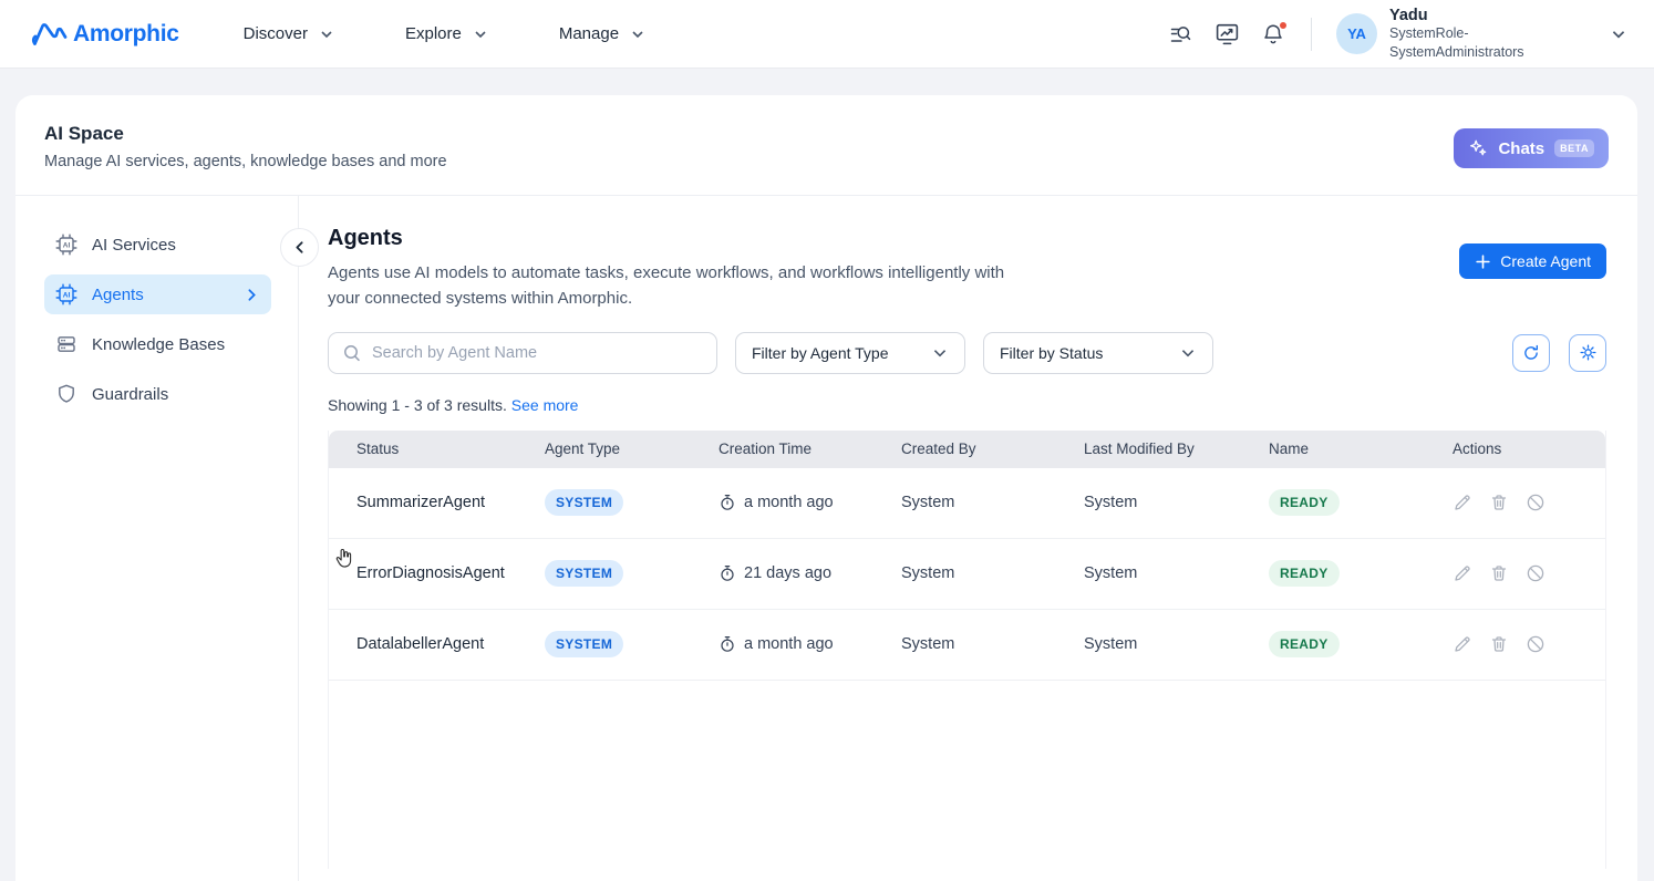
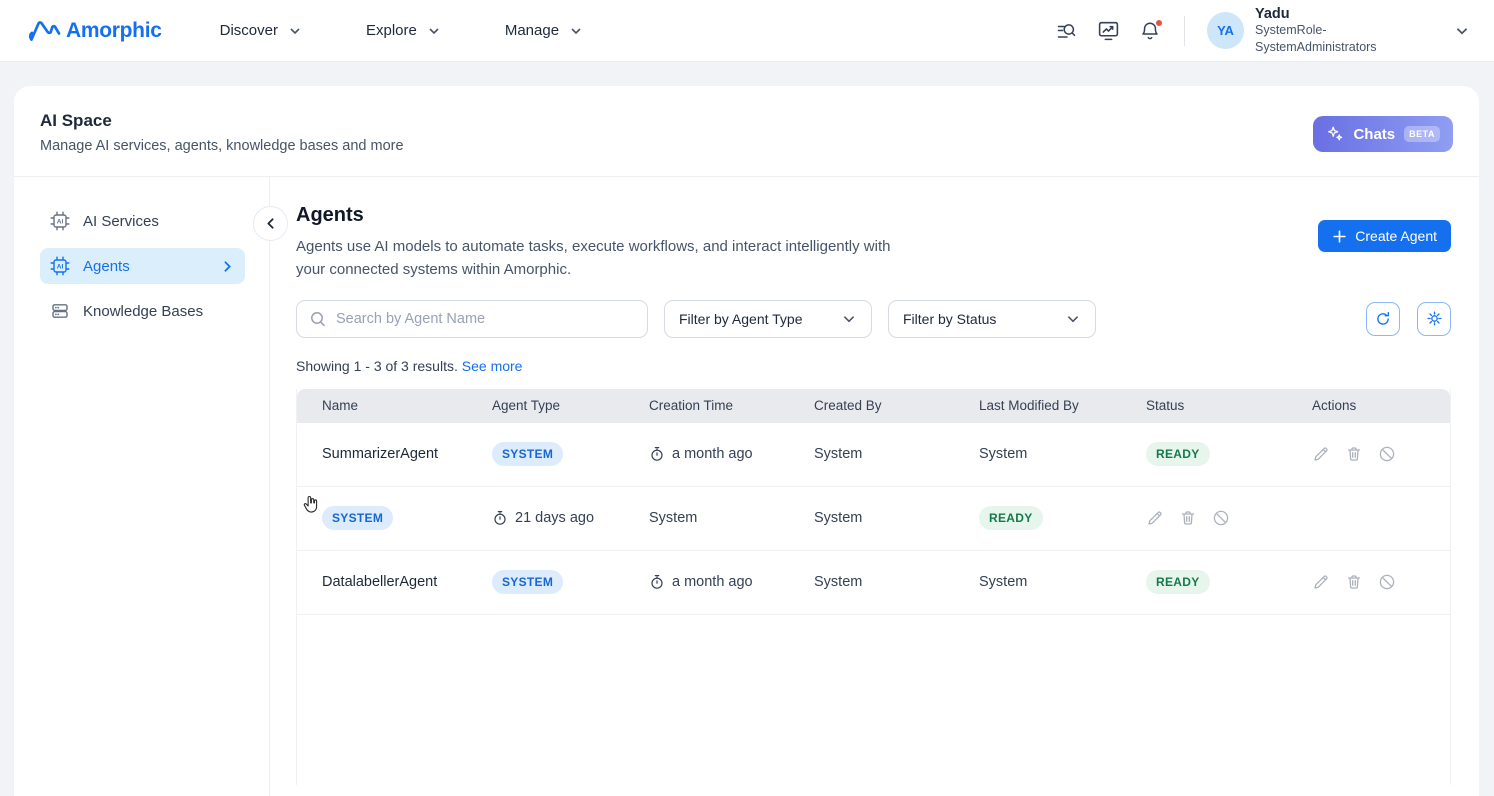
  Amorphic
  Discover
  Explore
  Manage
  YA
  Yadu
  SystemRole-SystemAdministrators
  AI Space
  Manage AI services, agents, knowledge bases and more
  Chats
  BETA
  AI Services
  Agents
  Knowledge Bases
- Guardrails
  Agents
- Agents use AI models to automate tasks, execute workflows, and workflows intelligently with your connected systems within Amorphic.
+ Agents use AI models to automate tasks, execute workflows, and interact intelligently with your connected systems within Amorphic.
  Create Agent
  Search by Agent Name
  Filter by Agent Type
  Filter by Status
  Showing 1 - 3 of 3 results. See more
- Status
+ Name
  Agent Type
  Creation Time
  Created By
  Last Modified By
- Name
+ Status
  Actions
  SummarizerAgent
  SYSTEM
  a month ago
  System
  System
  READY
- ErrorDiagnosisAgent
  SYSTEM
  21 days ago
  System
  System
  READY
  DatalabellerAgent
  SYSTEM
  a month ago
  System
  System
  READY
